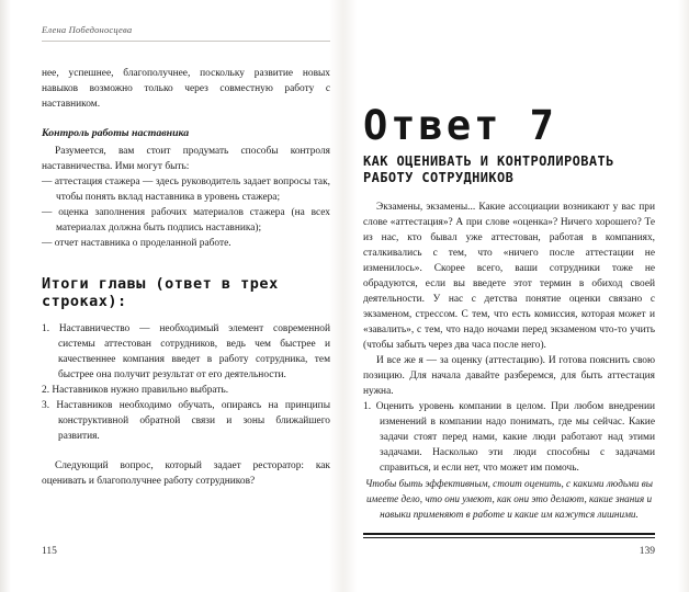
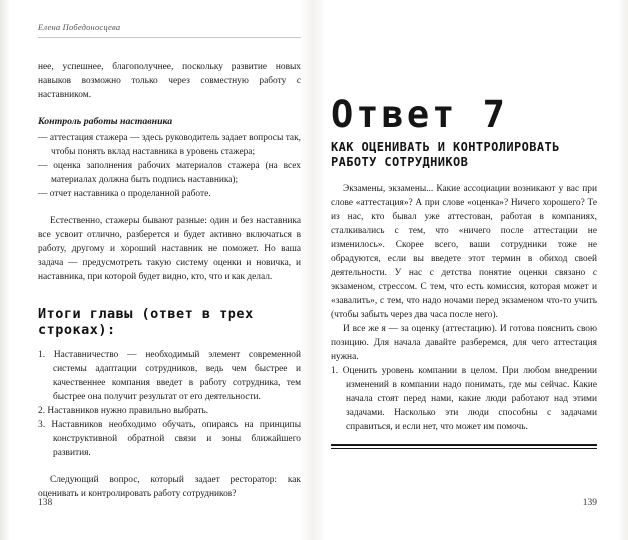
  Елена Победоносцева
  нее, успешнее, благополучнее, поскольку развитие новых навыков возможно только через совместную работу с наставником.
  Контроль работы наставника
- Разумеется, вам стоит продумать способы контроля наставничества. Ими могут быть:
  — аттестация стажера — здесь руководитель задает вопросы так, чтобы понять вклад наставника в уровень стажера;
  — оценка заполнения рабочих материалов стажера (на всех материалах должна быть подпись наставника);
  — отчет наставника о проделанной работе.
+ Естественно, стажеры бывают разные: один и без наставника все усвоит отлично, разберется и будет активно включаться в работу, другому и хороший наставник не поможет. Но ваша задача — предусмотреть такую систему оценки и новичка, и наставника, при которой будет видно, кто, что и как делал.
  Итоги главы (ответ в трех строках):
- 1. Наставничество — необходимый элемент современной системы аттестован сотрудников, ведь чем быстрее и качественнее компания введет в работу сотрудника, тем быстрее она получит результат от его деятельности.
+ 1. Наставничество — необходимый элемент современной системы адаптации сотрудников, ведь чем быстрее и качественнее компания введет в работу сотрудника, тем быстрее она получит результат от его деятельности.
  2. Наставников нужно правильно выбрать.
  3. Наставников необходимо обучать, опираясь на принципы конструктивной обратной связи и зоны ближайшего развития.
- Следующий вопрос, который задает ресторатор: как оценивать и благополучнее работу сотрудников?
+ Следующий вопрос, который задает ресторатор: как оценивать и контролировать работу сотрудников?
- 115
+ 138
  Ответ 7
  КАК ОЦЕНИВАТЬ И КОНТРОЛИРОВАТЬ РАБОТУ СОТРУДНИКОВ
  Экзамены, экзамены... Какие ассоциации возникают у вас при слове «аттестация»? А при слове «оценка»? Ничего хорошего? Те из нас, кто бывал уже аттестован, работая в компаниях, сталкивались с тем, что «ничего после аттестации не изменилось». Скорее всего, ваши сотрудники тоже не обрадуются, если вы введете этот термин в обиход своей деятельности. У нас с детства понятие оценки связано с экзаменом, стрессом. С тем, что есть комиссия, которая может и «завалить», с тем, что надо ночами перед экзаменом что-то учить (чтобы забыть через два часа после него).
- И все же я — за оценку (аттестацию). И готова пояснить свою позицию. Для начала давайте разберемся, для быть аттестация нужна.
+ И все же я — за оценку (аттестацию). И готова пояснить свою позицию. Для начала давайте разберемся, для чего аттестация нужна.
- 1. Оценить уровень компании в целом. При любом внедрении изменений в компании надо понимать, где мы сейчас. Какие задачи стоят перед нами, какие люди работают над этими задачами. Насколько эти люди способны с задачами справиться, и если нет, что может им помочь.
+ 1. Оценить уровень компании в целом. При любом внедрении изменений в компании надо понимать, где мы сейчас. Какие начала стоят перед нами, какие люди работают над этими задачами. Насколько эти люди способны с задачами справиться, и если нет, что может им помочь.
- Чтобы быть эффективным, стоит оценить, с какими людьми вы имеете дело, что они умеют, как они это делают, какие знания и навыки применяют в работе и какие им кажутся лишними.
  139
